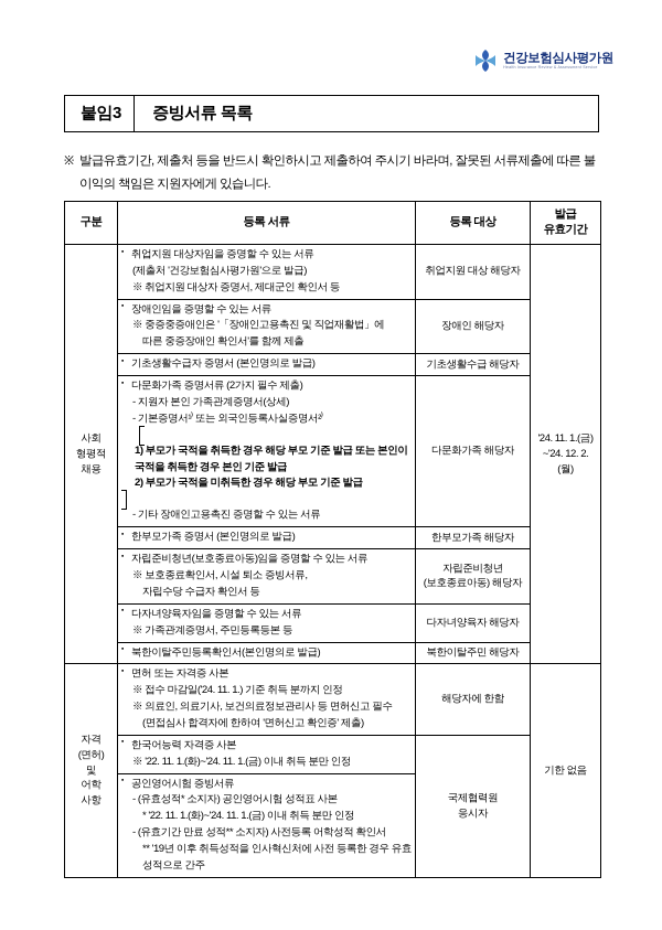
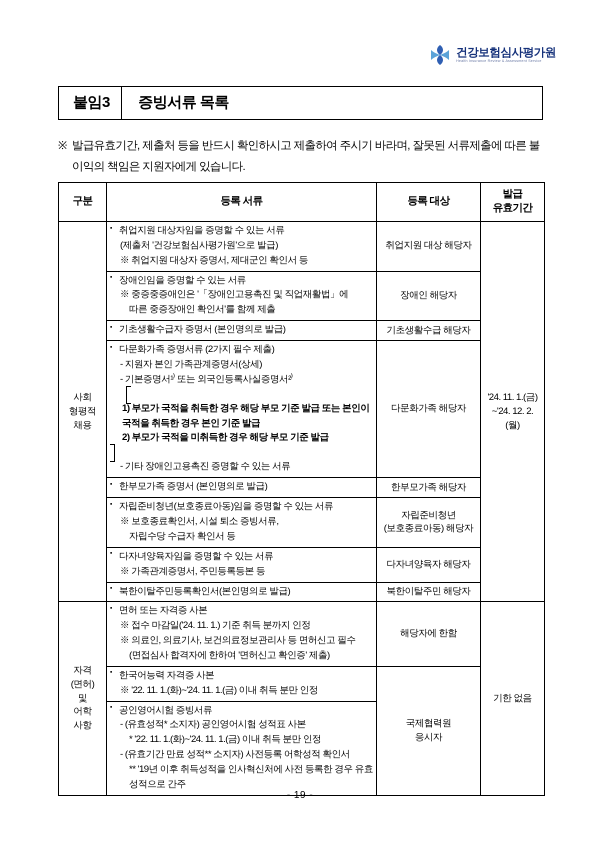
  건강보험심사평가원
  붙임3
  증빙서류 목록
  ※
  발급유효기간, 제출처 등을 반드시 확인하시고 제출하여 주시기 바라며, 잘못된 서류제출에 따른 불이익의 책임은 지원자에게 있습니다.
  구분	등록 서류	등록 대상	발급 유효기간
  사회 형평적 채용	취업지원 대상자임을 증명할 수 있는 서류 (제출처 '건강보험심사평가원'으로 발급) ※ 취업지원 대상자 증명서, 제대군인 확인서 등	취업지원 대상 해당자	'24. 11. 1.(금) ~'24. 12. 2. (월)
  장애인임을 증명할 수 있는 서류 ※ 중증중증애인은 '「장애인고용촉진 및 직업재활법」에 따른 중증장애인 확인서'를 함께 제출	장애인 해당자
  기초생활수급자 증명서 (본인명의로 발급)	기초생활수급 해당자
  다문화가족 증명서류 (2가지 필수 제출) - 지원자 본인 가족관계증명서(상세) - 기본증명서¹⁾ 또는 외국인등록사실증명서²⁾ 1) 부모가 국적을 취득한 경우 해당 부모 기준 발급 또는 본인이 국적을 취득한 경우 본인 기준 발급 2) 부모가 국적을 미취득한 경우 해당 부모 기준 발급 - 기타 장애인고용촉진 증명할 수 있는 서류	다문화가족 해당자
  한부모가족 증명서 (본인명의로 발급)	한부모가족 해당자
  자립준비청년(보호종료아동)임을 증명할 수 있는 서류 ※ 보호종료확인서, 시설 퇴소 증빙서류, 자립수당 수급자 확인서 등	자립준비청년 (보호종료아동) 해당자
  다자녀양육자임을 증명할 수 있는 서류 ※ 가족관계증명서, 주민등록등본 등	다자녀양육자 해당자
  북한이탈주민등록확인서(본인명의로 발급)	북한이탈주민 해당자
  자격 (면허) 및 어학 사항	면허 또는 자격증 사본 ※ 접수 마감일('24. 11. 1.) 기준 취득 분까지 인정 ※ 의료인, 의료기사, 보건의료정보관리사 등 면허신고 필수 (면접심사 합격자에 한하여 '면허신고 확인증' 제출)	해당자에 한함	기한 없음
  한국어능력 자격증 사본 ※ '22. 11. 1.(화)~'24. 11. 1.(금) 이내 취득 분만 인정	국제협력원 응시자
  공인영어시험 증빙서류 - (유효성적* 소지자) 공인영어시험 성적표 사본 * '22. 11. 1.(화)~'24. 11. 1.(금) 이내 취득 분만 인정 - (유효기간 만료 성적** 소지자) 사전등록 어학성적 확인서 ** '19년 이후 취득성적을 인사혁신처에 사전 등록한 경우 유효성적으로 간주
+ - 19 -
